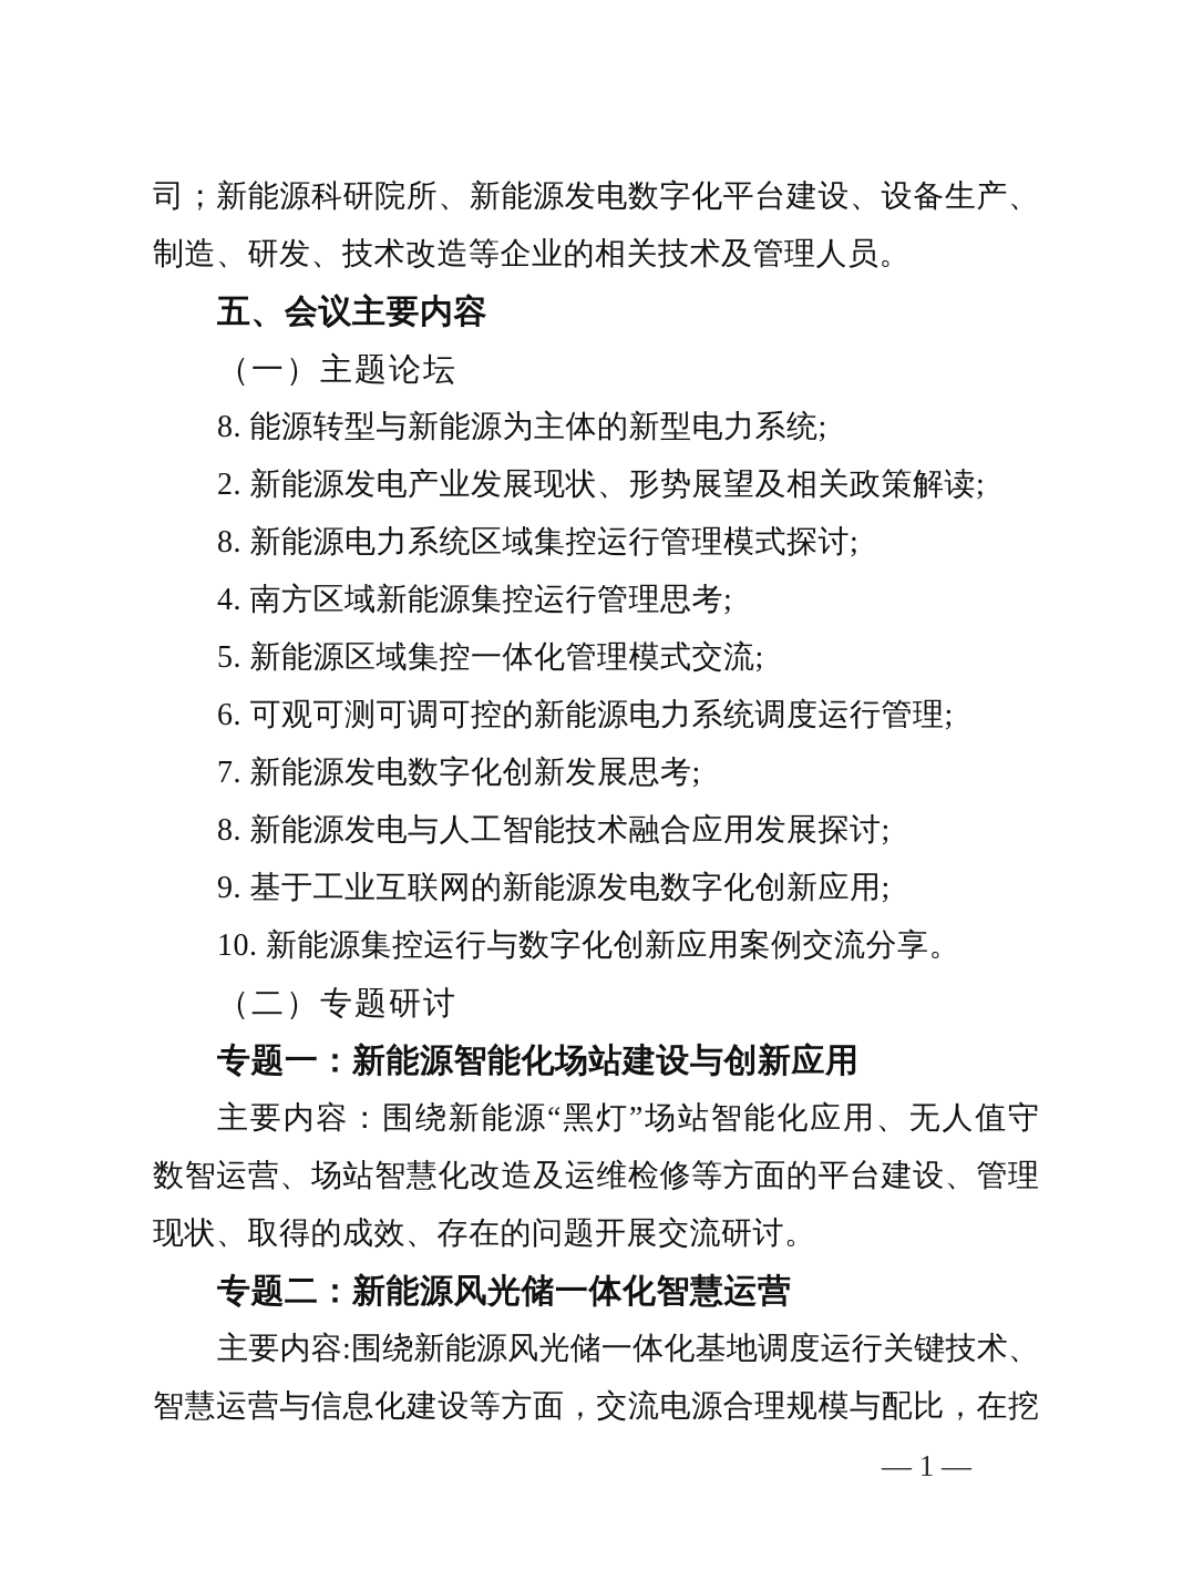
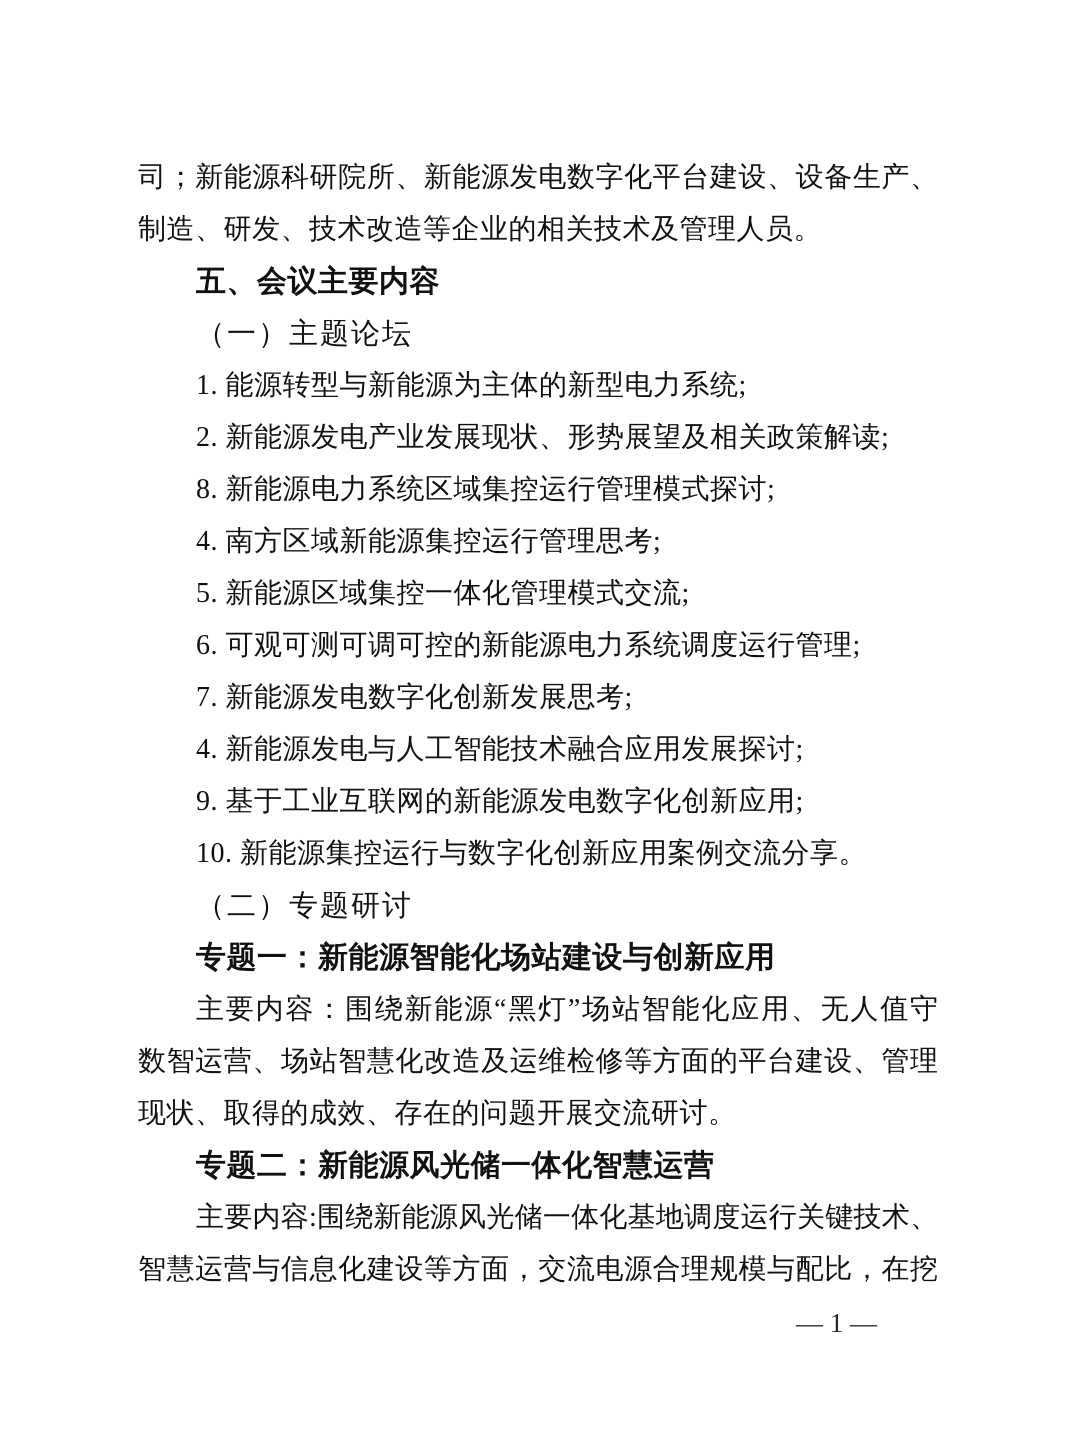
  司；新能源科研院所、新能源发电数字化平台建设、设备生产、
  制造、研发、技术改造等企业的相关技术及管理人员。
  五、会议主要内容
  （一）主题论坛
- 8. 能源转型与新能源为主体的新型电力系统;
+ 1. 能源转型与新能源为主体的新型电力系统;
  2. 新能源发电产业发展现状、形势展望及相关政策解读;
  8. 新能源电力系统区域集控运行管理模式探讨;
  4. 南方区域新能源集控运行管理思考;
  5. 新能源区域集控一体化管理模式交流;
  6. 可观可测可调可控的新能源电力系统调度运行管理;
  7. 新能源发电数字化创新发展思考;
- 8. 新能源发电与人工智能技术融合应用发展探讨;
+ 4. 新能源发电与人工智能技术融合应用发展探讨;
  9. 基于工业互联网的新能源发电数字化创新应用;
  10. 新能源集控运行与数字化创新应用案例交流分享。
  （二）专题研讨
  专题一：新能源智能化场站建设与创新应用
  主要内容：围绕新能源“黑灯”场站智能化应用、无人值守
  数智运营、场站智慧化改造及运维检修等方面的平台建设、管理
  现状、取得的成效、存在的问题开展交流研讨。
  专题二：新能源风光储一体化智慧运营
  主要内容:围绕新能源风光储一体化基地调度运行关键技术、
  智慧运营与信息化建设等方面，交流电源合理规模与配比，在挖
  — 1 —
